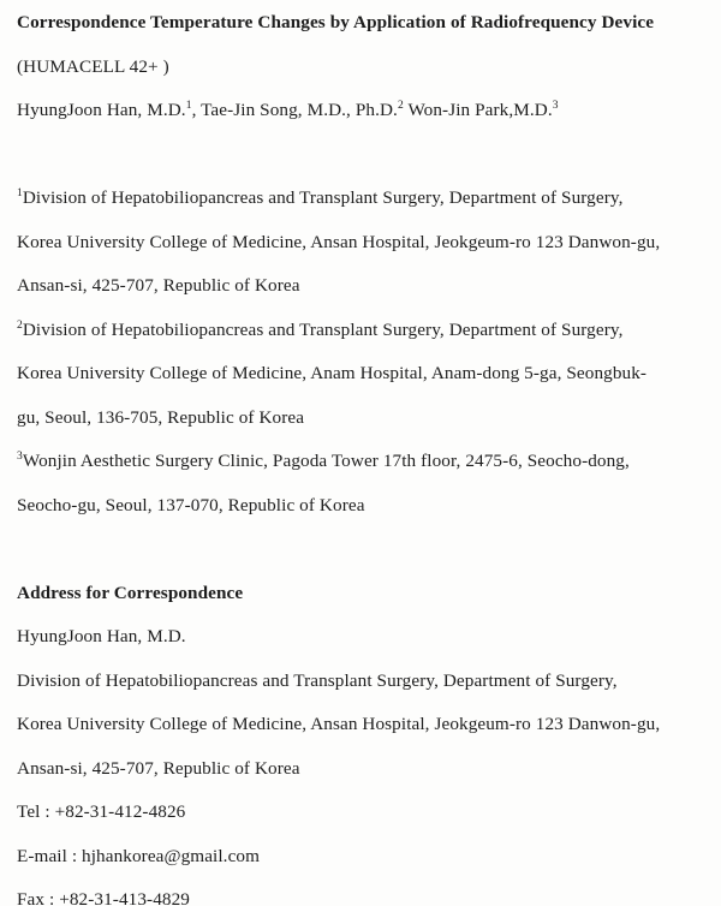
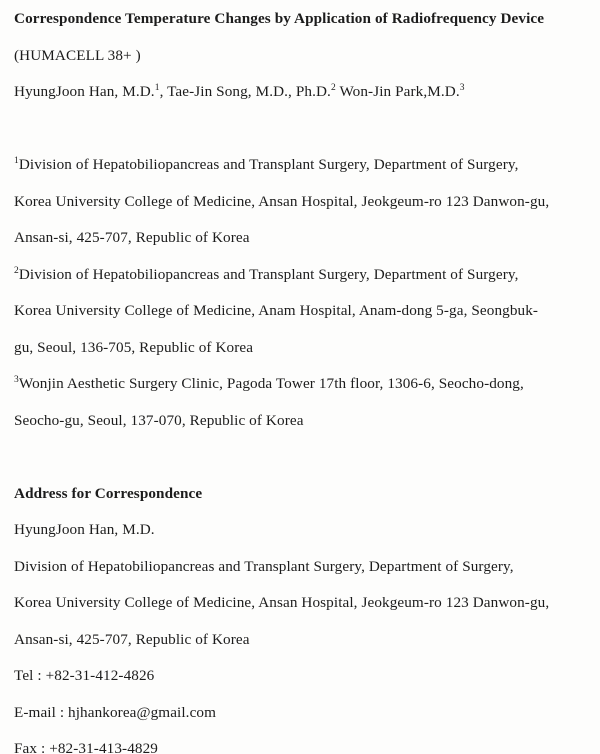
  Correspondence Temperature Changes by Application of Radiofrequency Device
- (HUMACELL 42+ )
+ (HUMACELL 38+ )
  HyungJoon Han, M.D.1, Tae-Jin Song, M.D., Ph.D.2 Won-Jin Park,M.D.3
  1Division of Hepatobiliopancreas and Transplant Surgery, Department of Surgery,
  Korea University College of Medicine, Ansan Hospital, Jeokgeum-ro 123 Danwon-gu,
  Ansan-si, 425-707, Republic of Korea
  2Division of Hepatobiliopancreas and Transplant Surgery, Department of Surgery,
  Korea University College of Medicine, Anam Hospital, Anam-dong 5-ga, Seongbuk-
  gu, Seoul, 136-705, Republic of Korea
- 3Wonjin Aesthetic Surgery Clinic, Pagoda Tower 17th floor, 2475-6, Seocho-dong,
+ 3Wonjin Aesthetic Surgery Clinic, Pagoda Tower 17th floor, 1306-6, Seocho-dong,
  Seocho-gu, Seoul, 137-070, Republic of Korea
  Address for Correspondence
  HyungJoon Han, M.D.
  Division of Hepatobiliopancreas and Transplant Surgery, Department of Surgery,
  Korea University College of Medicine, Ansan Hospital, Jeokgeum-ro 123 Danwon-gu,
  Ansan-si, 425-707, Republic of Korea
  Tel : +82-31-412-4826
  E-mail : hjhankorea@gmail.com
  Fax : +82-31-413-4829
